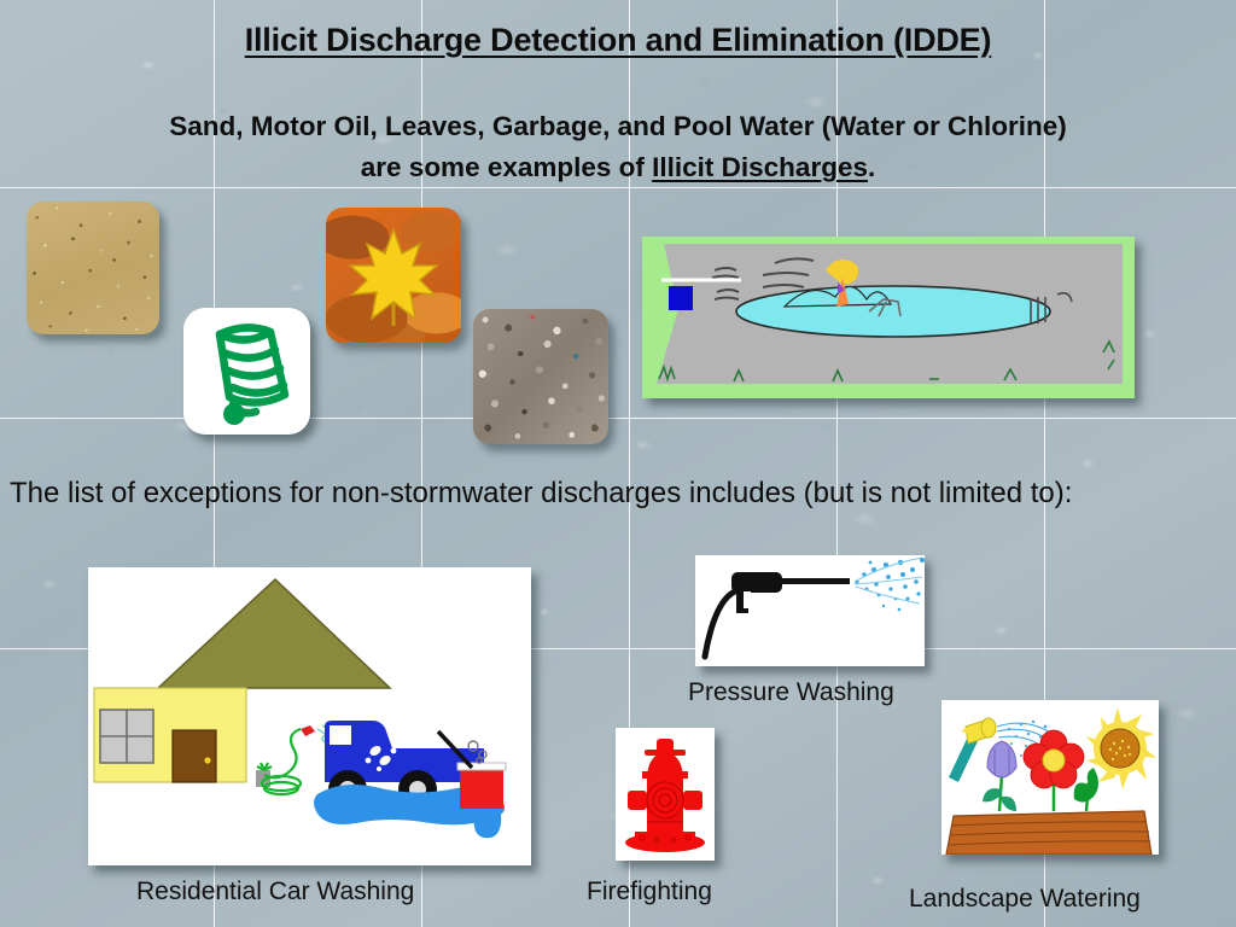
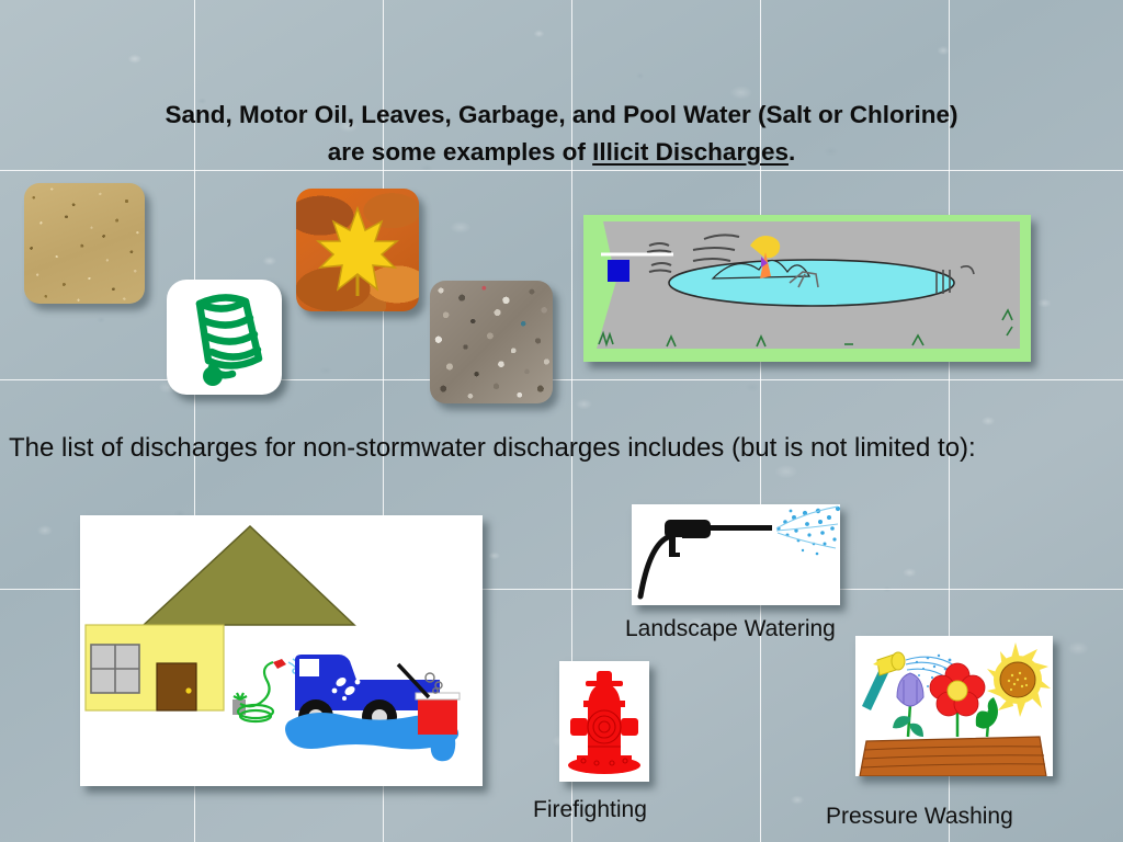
- Illicit Discharge Detection and Elimination (IDDE)
- Sand, Motor Oil, Leaves, Garbage, and Pool Water (Water or Chlorine)
+ Sand, Motor Oil, Leaves, Garbage, and Pool Water (Salt or Chlorine)
  are some examples of Illicit Discharges.
- The list of exceptions for non-stormwater discharges includes (but is not limited to):
+ The list of discharges for non-stormwater discharges includes (but is not limited to):
- Residential Car Washing
- Pressure Washing
+ Landscape Watering
  Firefighting
- Landscape Watering
+ Pressure Washing
